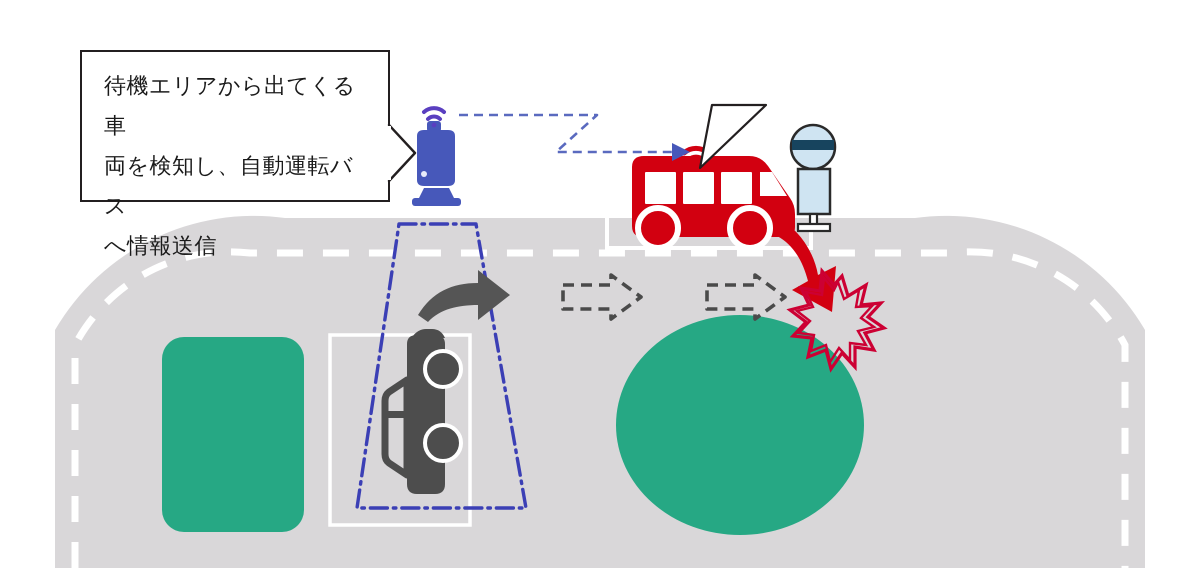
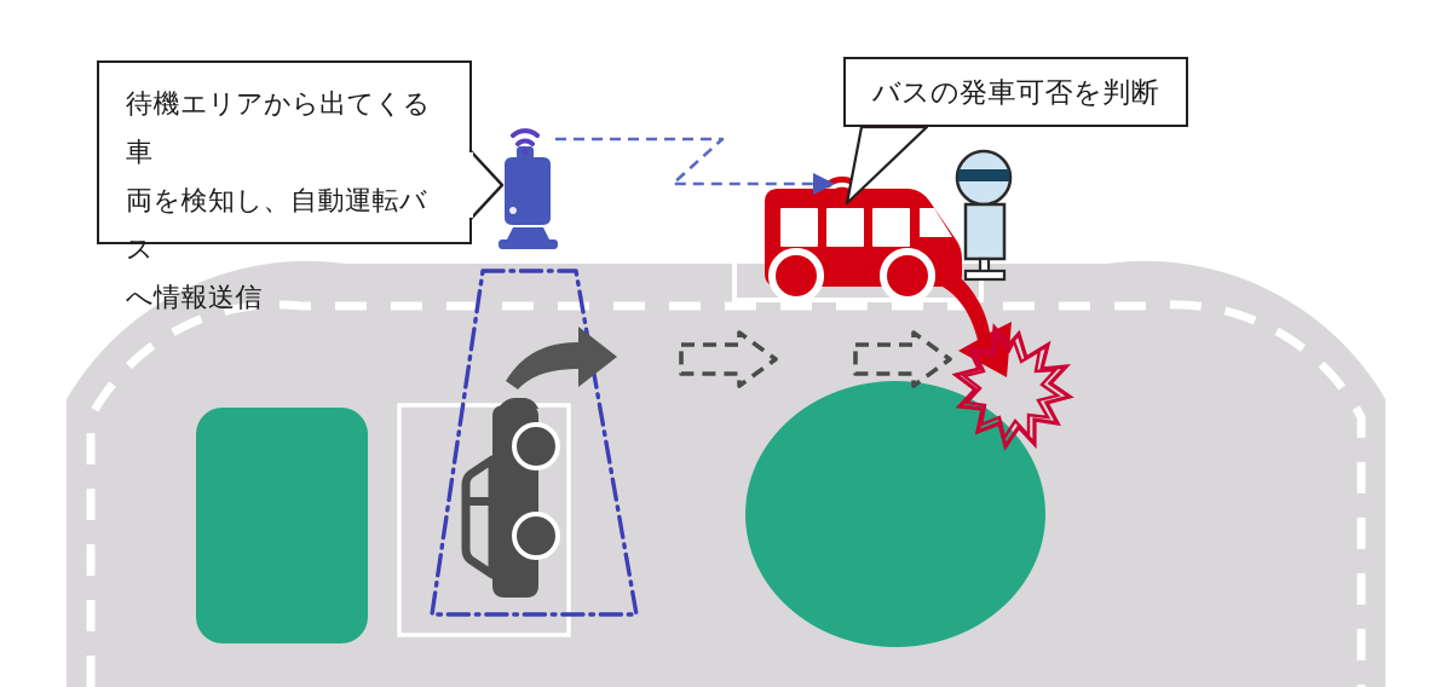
  待機エリアから出てくる車
  両を検知し、自動運転バス
  へ情報送信
+ バスの発車可否を判断
